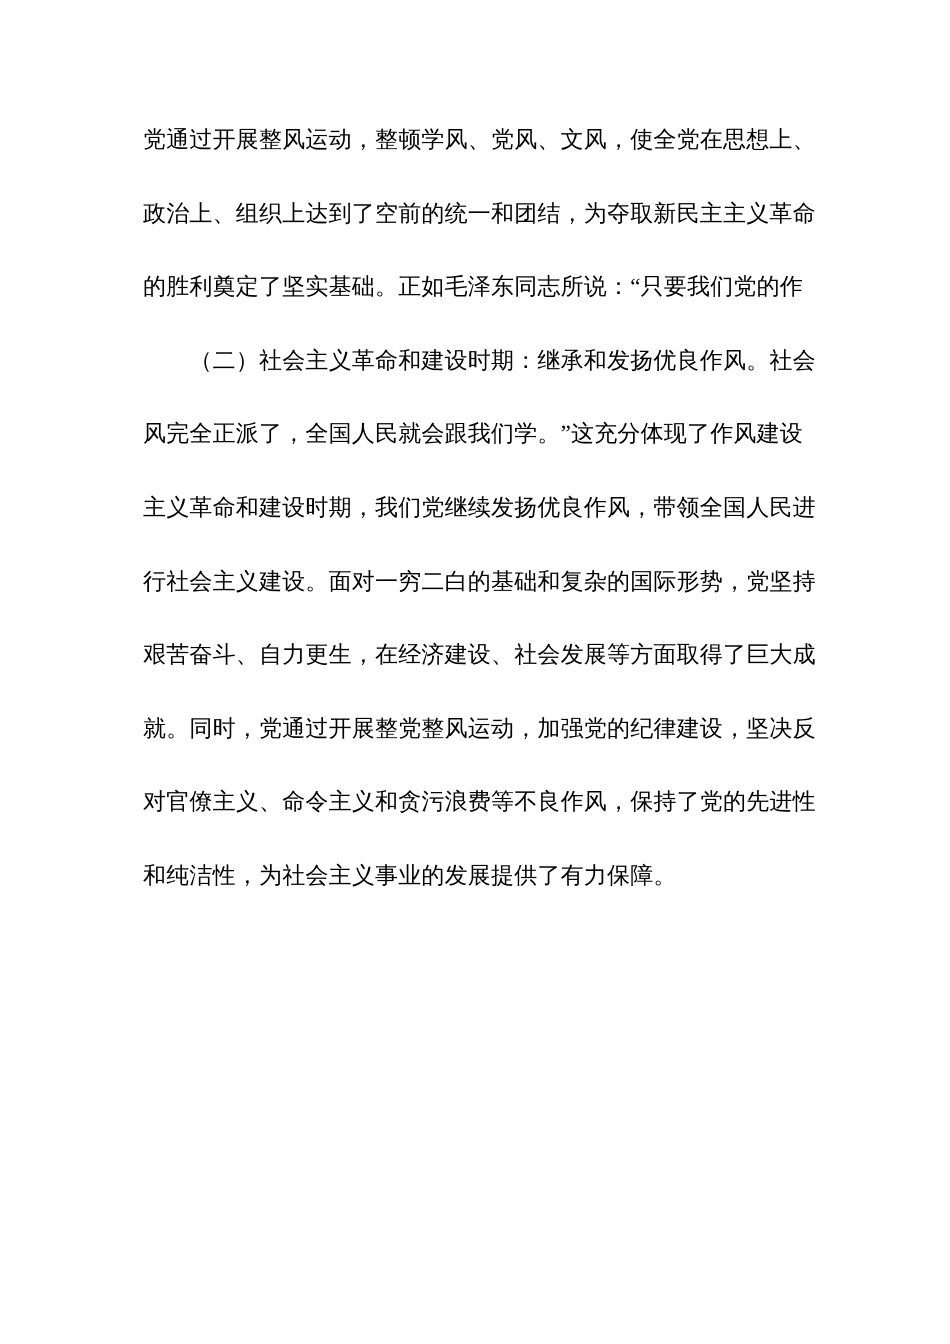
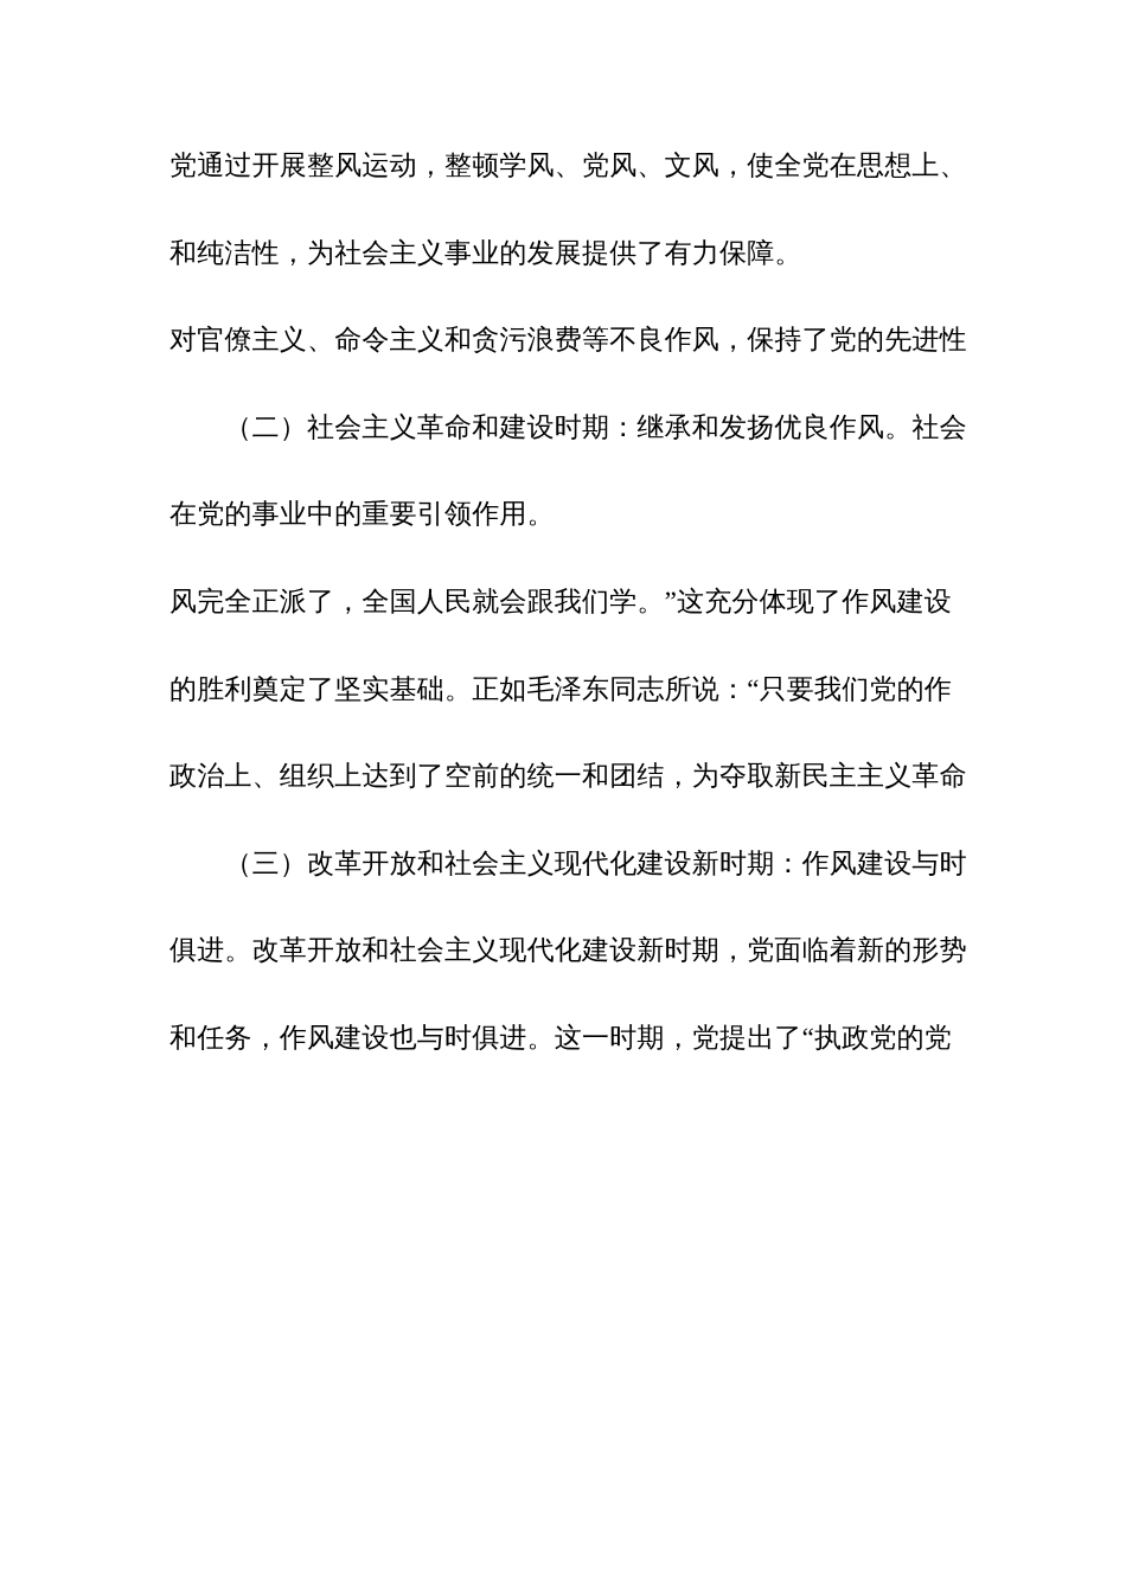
  党通过开展整风运动，整顿学风、党风、文风，使全党在思想上、
- 政治上、组织上达到了空前的统一和团结，为夺取新民主主义革命
+ 和纯洁性，为社会主义事业的发展提供了有力保障。
- 的胜利奠定了坚实基础。正如毛泽东同志所说：“只要我们党的作
+ 对官僚主义、命令主义和贪污浪费等不良作风，保持了党的先进性
  （二）社会主义革命和建设时期：继承和发扬优良作风。社会
+ 在党的事业中的重要引领作用。
  风完全正派了，全国人民就会跟我们学。”这充分体现了作风建设
- 主义革命和建设时期，我们党继续发扬优良作风，带领全国人民进
- 行社会主义建设。面对一穷二白的基础和复杂的国际形势，党坚持
- 艰苦奋斗、自力更生，在经济建设、社会发展等方面取得了巨大成
- 就。同时，党通过开展整党整风运动，加强党的纪律建设，坚决反
- 对官僚主义、命令主义和贪污浪费等不良作风，保持了党的先进性
+ 的胜利奠定了坚实基础。正如毛泽东同志所说：“只要我们党的作
- 和纯洁性，为社会主义事业的发展提供了有力保障。
+ 政治上、组织上达到了空前的统一和团结，为夺取新民主主义革命
+ （三）改革开放和社会主义现代化建设新时期：作风建设与时
+ 俱进。改革开放和社会主义现代化建设新时期，党面临着新的形势
+ 和任务，作风建设也与时俱进。这一时期，党提出了“执政党的党
